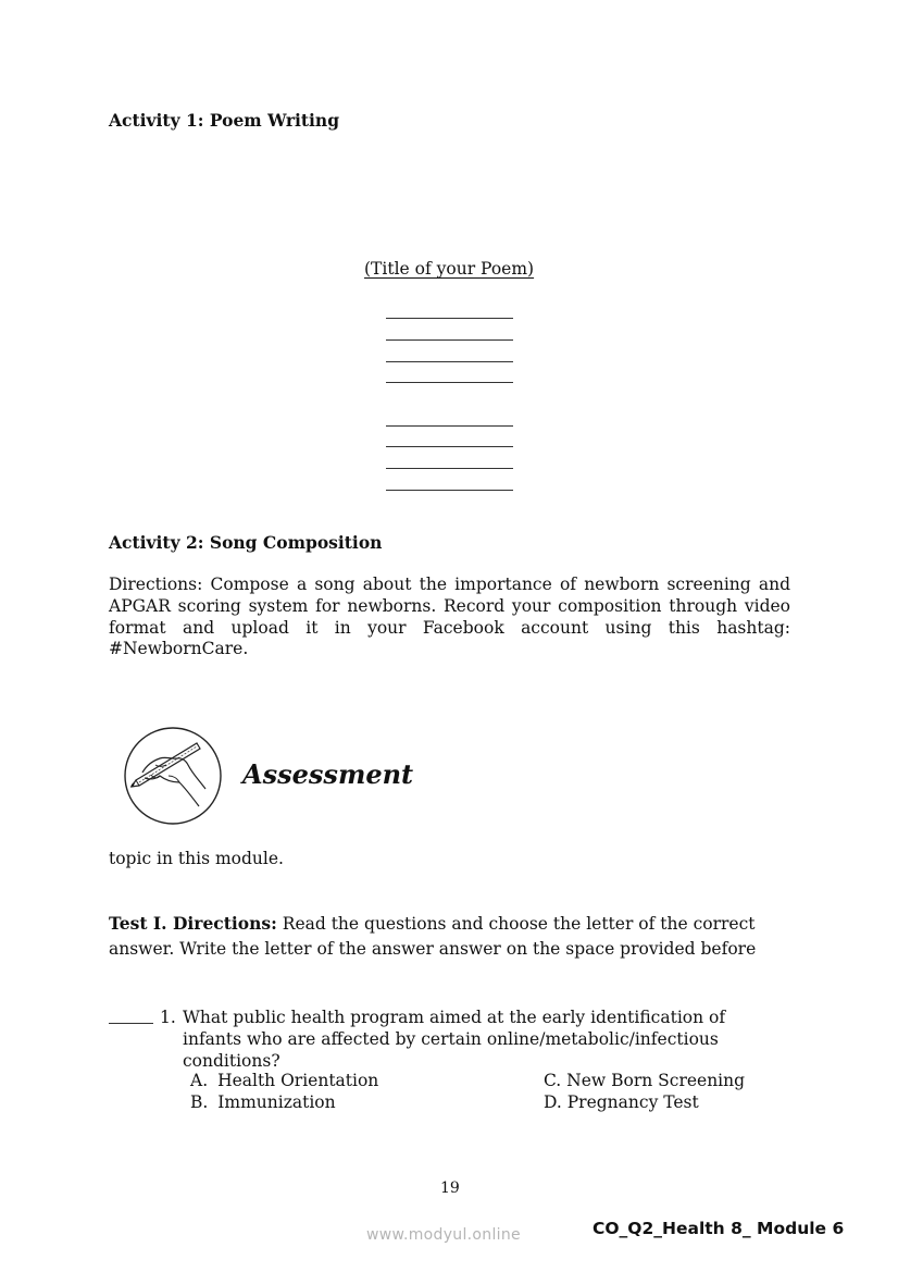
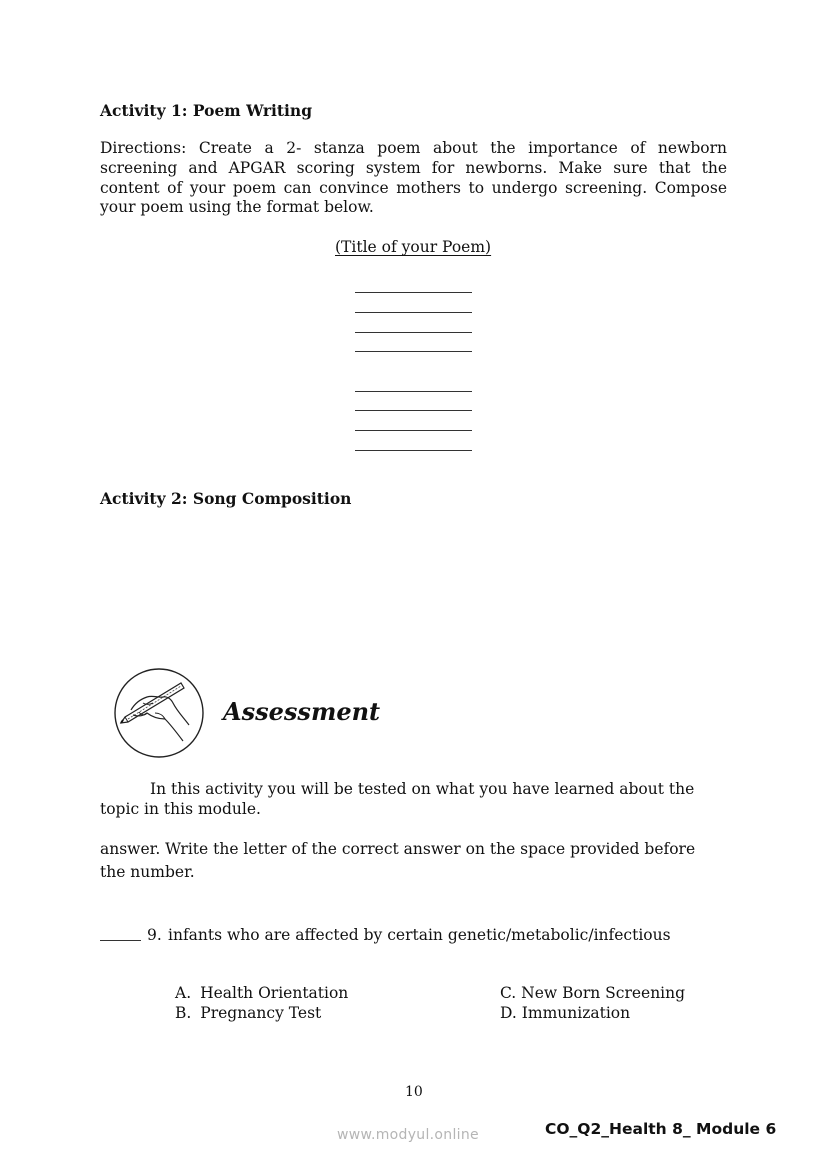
  Activity 1: Poem Writing
+ Directions: Create a 2- stanza poem about the importance of newborn
+ screening and APGAR scoring system for newborns. Make sure that the
+ content of your poem can convince mothers to undergo screening. Compose
+ your poem using the format below.
  (Title of your Poem)
  Activity 2: Song Composition
- Directions: Compose a song about the importance of newborn screening and
- APGAR scoring system for newborns. Record your composition through video
- format and upload it in your Facebook account using this hashtag:
- #NewbornCare.
  Assessment
+ In this activity you will be tested on what you have learned about the
  topic in this module.
- Test I. Directions: Read the questions and choose the letter of the correct
- answer. Write the letter of the answer answer on the space provided before
+ answer. Write the letter of the correct answer on the space provided before
+ the number.
- 1.
+ 9.
- What public health program aimed at the early identification of
- infants who are affected by certain online/metabolic/infectious
+ infants who are affected by certain genetic/metabolic/infectious
- conditions?
  A. Health Orientation
- B. Immunization
+ B. Pregnancy Test
  C. New Born Screening
- D. Pregnancy Test
+ D. Immunization
- 19
+ 10
  www.modyul.online
  CO_Q2_Health 8_ Module 6
